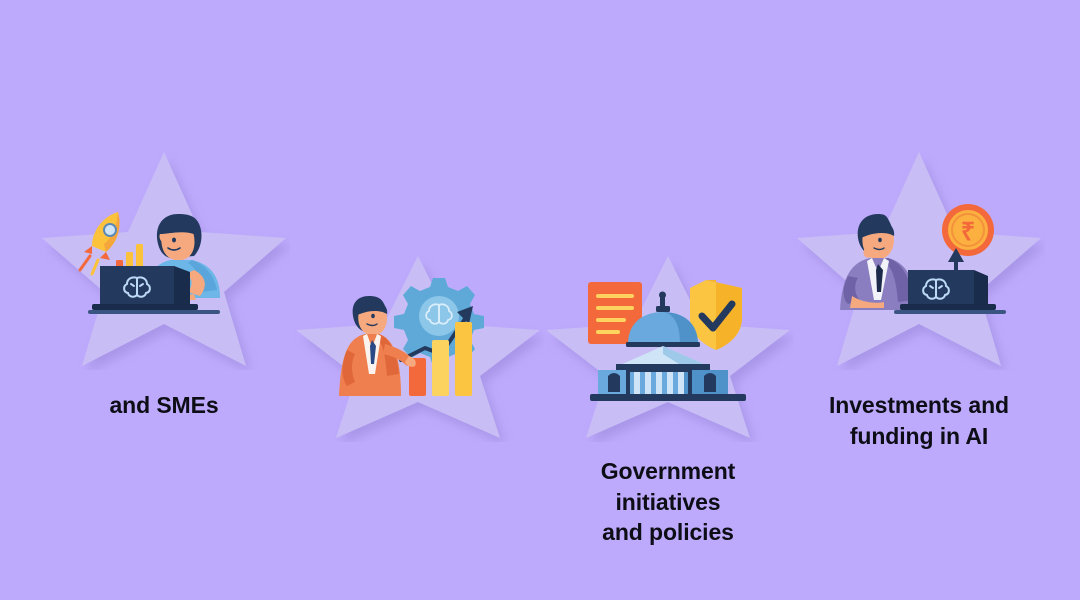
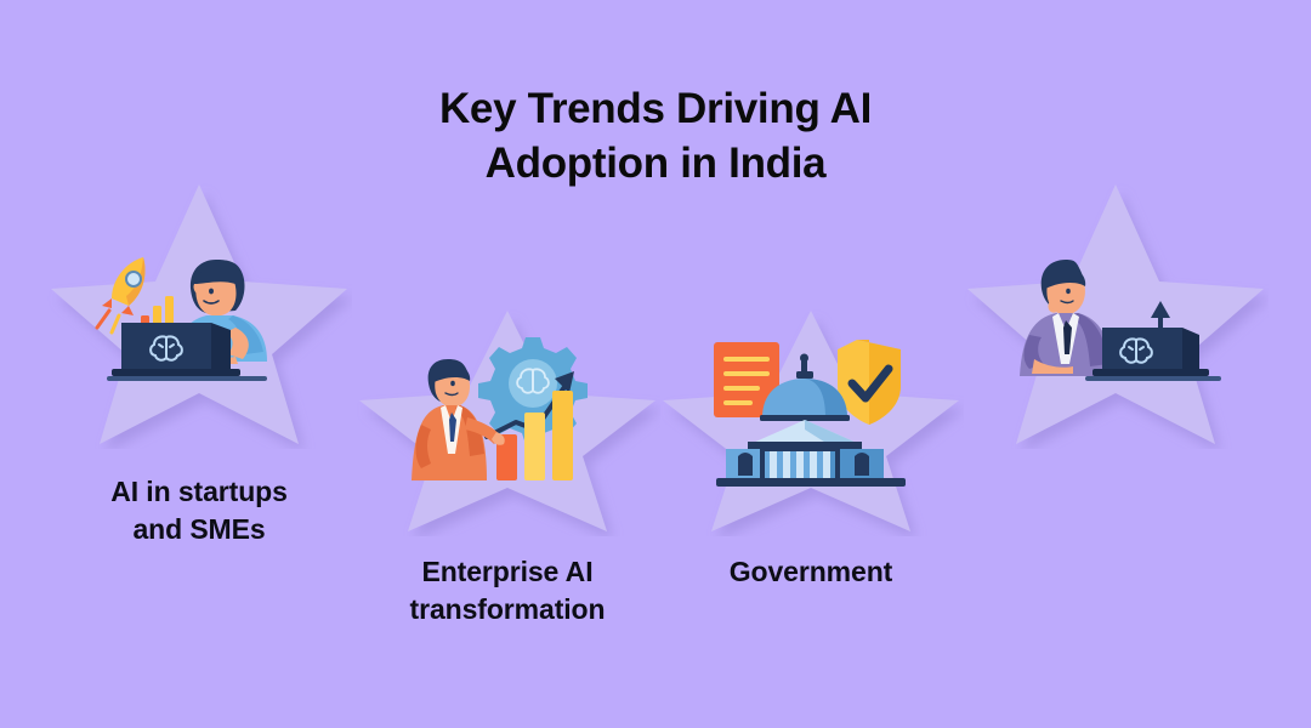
+ Key Trends Driving AI
+ Adoption in India
+ AI in startups
  and SMEs
+ Enterprise AI
+ transformation
  Government
- initiatives
- and policies
- ₹
- Investments and
- funding in AI
